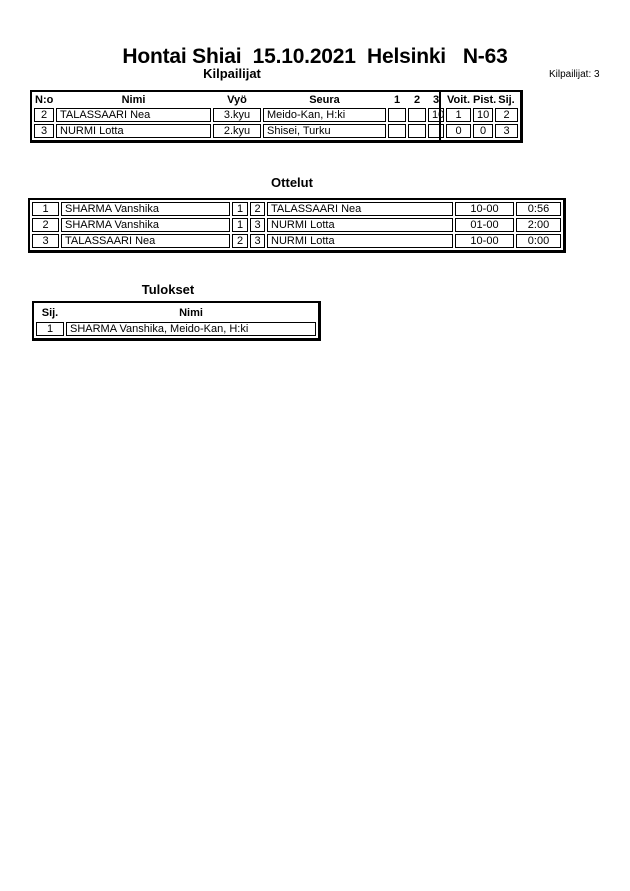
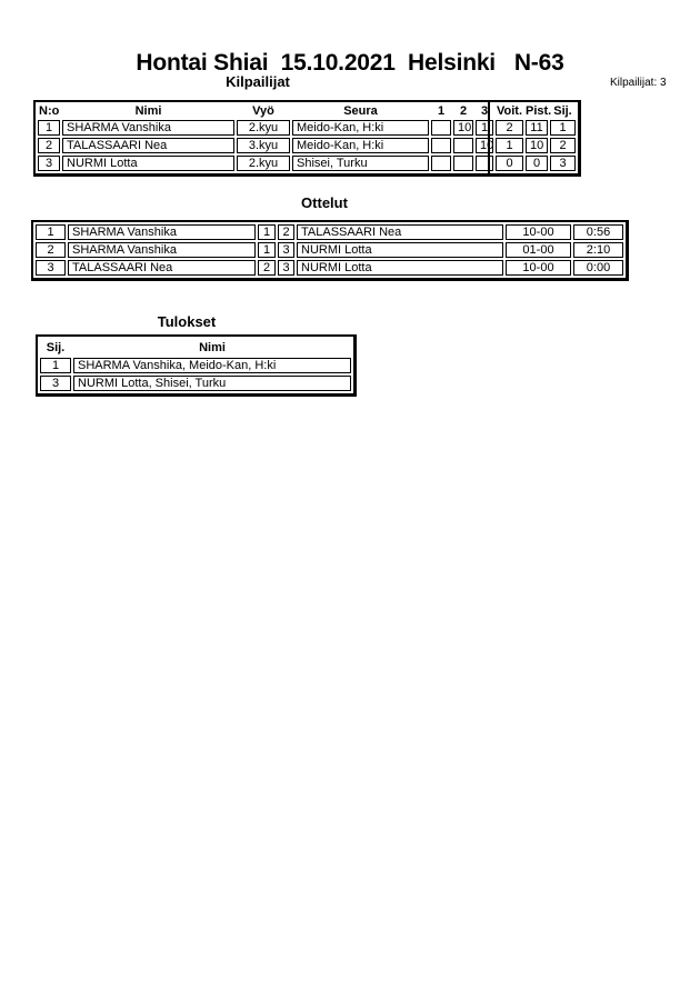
  Hontai Shiai 15.10.2021 Helsinki N-63
  Kilpailijat: 3
  Kilpailijat
  N:o	Nimi	Vyö	Seura	1	2	3	Voit.	Pist.	Sij.
+ 1	SHARMA Vanshika	2.kyu	Meido-Kan, H:ki		10	1	2	11	1
  2	TALASSAARI Nea	3.kyu	Meido-Kan, H:ki			10	1	10	2
  3	NURMI Lotta	2.kyu	Shisei, Turku				0	0	3
  Ottelut
  1	SHARMA Vanshika	1	2	TALASSAARI Nea	10-00	0:56
- 2	SHARMA Vanshika	1	3	NURMI Lotta	01-00	2:00
+ 2	SHARMA Vanshika	1	3	NURMI Lotta	01-00	2:10
  3	TALASSAARI Nea	2	3	NURMI Lotta	10-00	0:00
  Tulokset
  Sij.	Nimi
  1	SHARMA Vanshika, Meido-Kan, H:ki
+ 3	NURMI Lotta, Shisei, Turku
